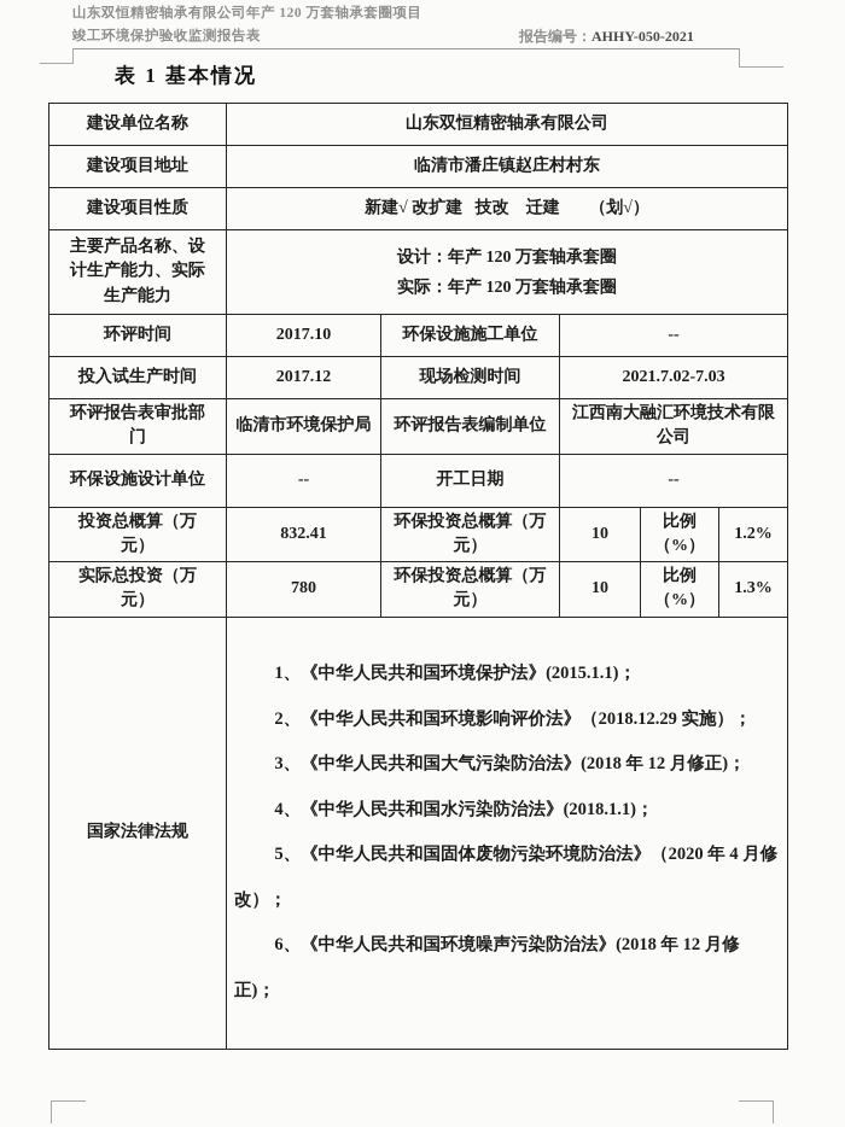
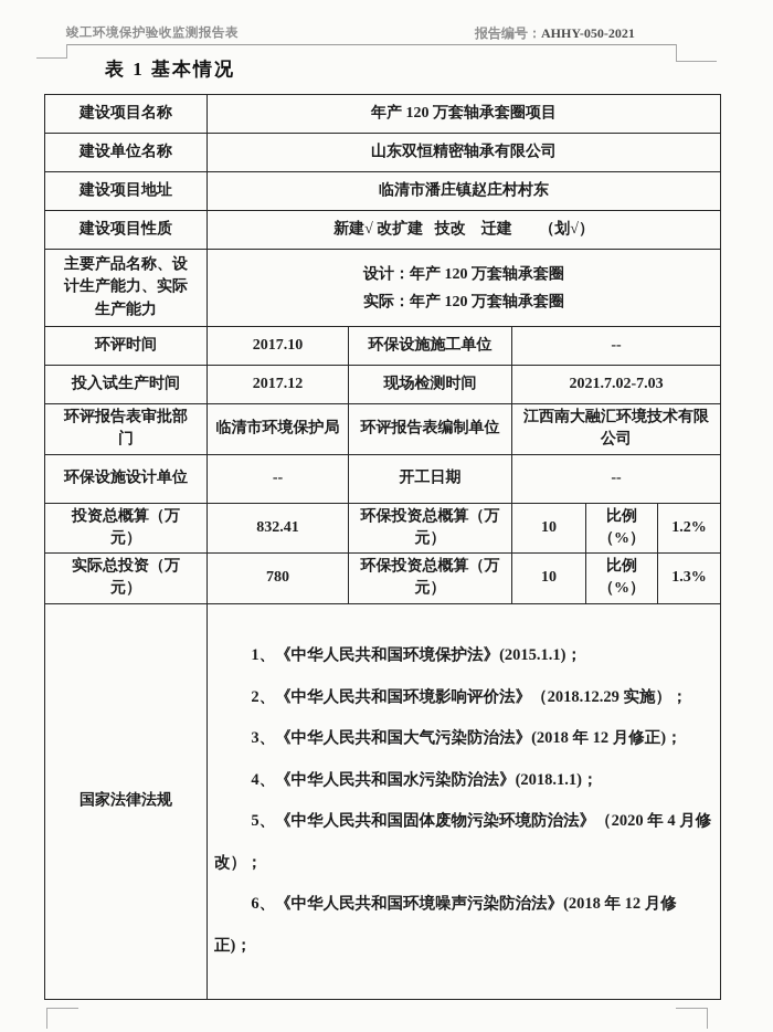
- 山东双恒精密轴承有限公司年产 120 万套轴承套圈项目
  竣工环境保护验收监测报告表
  报告编号：AHHY-050-2021
  表 1 基本情况
+ 建设项目名称	年产 120 万套轴承套圈项目
  建设单位名称	山东双恒精密轴承有限公司
  建设项目地址	临清市潘庄镇赵庄村村东
  建设项目性质	新建√ 改扩建 技改 迁建 （划√）
  主要产品名称、设计生产能力、实际生产能力	设计：年产 120 万套轴承套圈 实际：年产 120 万套轴承套圈
  环评时间	2017.10	环保设施施工单位	--
  投入试生产时间	2017.12	现场检测时间	2021.7.02-7.03
  环评报告表审批部门	临清市环境保护局	环评报告表编制单位	江西南大融汇环境技术有限公司
  环保设施设计单位	--	开工日期	--
  投资总概算（万元）	832.41	环保投资总概算（万元）	10	比例（%）	1.2%
  实际总投资（万元）	780	环保投资总概算（万元）	10	比例（%）	1.3%
  国家法律法规	1、《中华人民共和国环境保护法》(2015.1.1)； 2、《中华人民共和国环境影响评价法》（2018.12.29 实施）； 3、《中华人民共和国大气污染防治法》(2018 年 12 月修正)； 4、《中华人民共和国水污染防治法》(2018.1.1)； 5、《中华人民共和国固体废物污染环境防治法》（2020 年 4 月修改）； 6、《中华人民共和国环境噪声污染防治法》(2018 年 12 月修正)；
